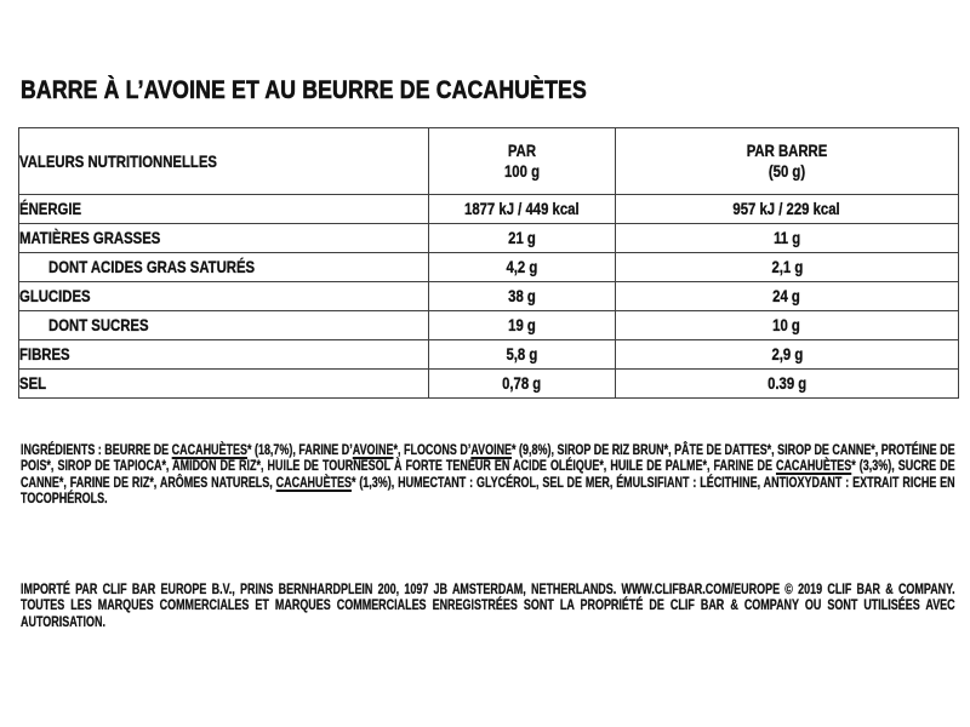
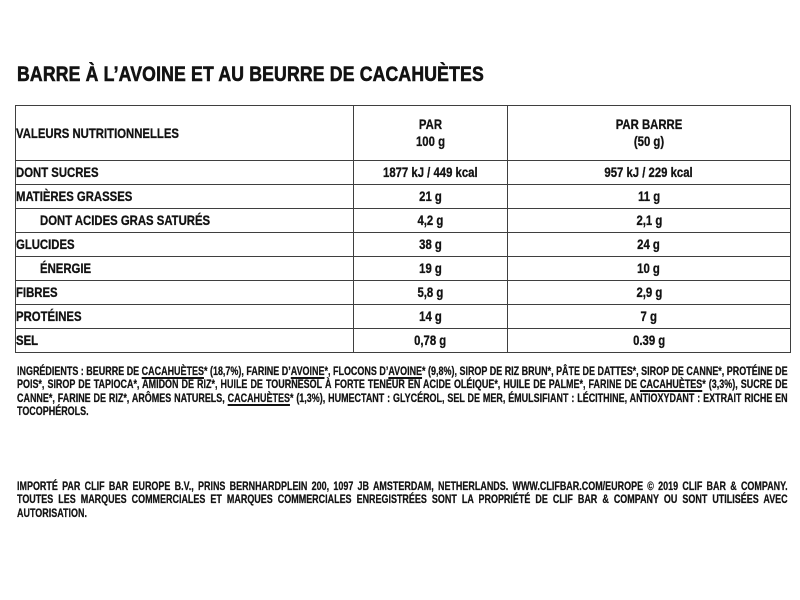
  BARRE À L’AVOINE ET AU BEURRE DE CACAHUÈTES
  VALEURS NUTRITIONNELLES	PAR 100 g	PAR BARRE (50 g)
- ÉNERGIE	1877 kJ / 449 kcal	957 kJ / 229 kcal
+ DONT SUCRES	1877 kJ / 449 kcal	957 kJ / 229 kcal
  MATIÈRES GRASSES	21 g	11 g
  DONT ACIDES GRAS SATURÉS	4,2 g	2,1 g
  GLUCIDES	38 g	24 g
- DONT SUCRES	19 g	10 g
+ ÉNERGIE	19 g	10 g
  FIBRES	5,8 g	2,9 g
+ PROTÉINES	14 g	7 g
  SEL	0,78 g	0.39 g
  INGRÉDIENTS : BEURRE DE CACAHUÈTES* (18,7%), FARINE D’AVOINE*, FLOCONS D’AVOINE* (9,8%), SIROP DE RIZ BRUN*, PÂTE DE DATTES*, SIROP DE CANNE*, PROTÉINE DE POIS*, SIROP DE TAPIOCA*, AMIDON DE RIZ*, HUILE DE TOURNESOL À FORTE TENEUR EN ACIDE OLÉIQUE*, HUILE DE PALME*, FARINE DE CACAHUÈTES* (3,3%), SUCRE DE CANNE*, FARINE DE RIZ*, ARÔMES NATURELS, CACAHUÈTES* (1,3%), HUMECTANT : GLYCÉROL, SEL DE MER, ÉMULSIFIANT : LÉCITHINE, ANTIOXYDANT : EXTRAIT RICHE EN TOCOPHÉROLS.
  IMPORTÉ PAR CLIF BAR EUROPE B.V., PRINS BERNHARDPLEIN 200, 1097 JB AMSTERDAM, NETHERLANDS. WWW.CLIFBAR.COM/EUROPE © 2019 CLIF BAR & COMPANY. TOUTES LES MARQUES COMMERCIALES ET MARQUES COMMERCIALES ENREGISTRÉES SONT LA PROPRIÉTÉ DE CLIF BAR & COMPANY OU SONT UTILISÉES AVEC AUTORISATION.
